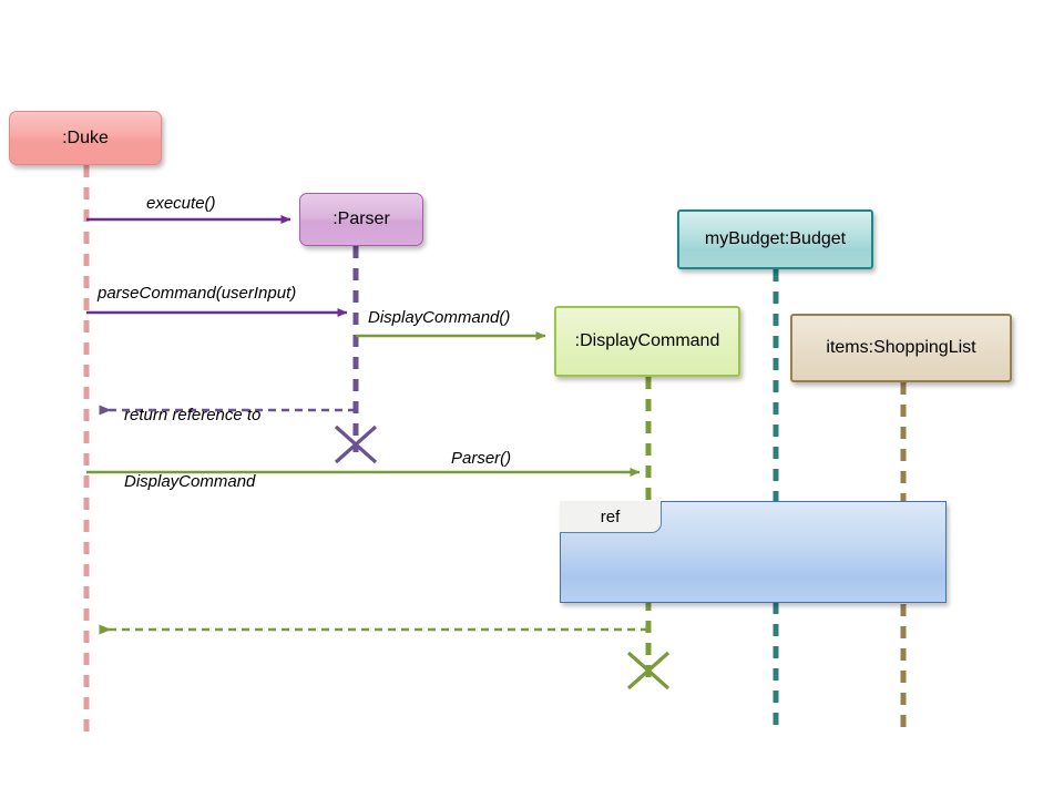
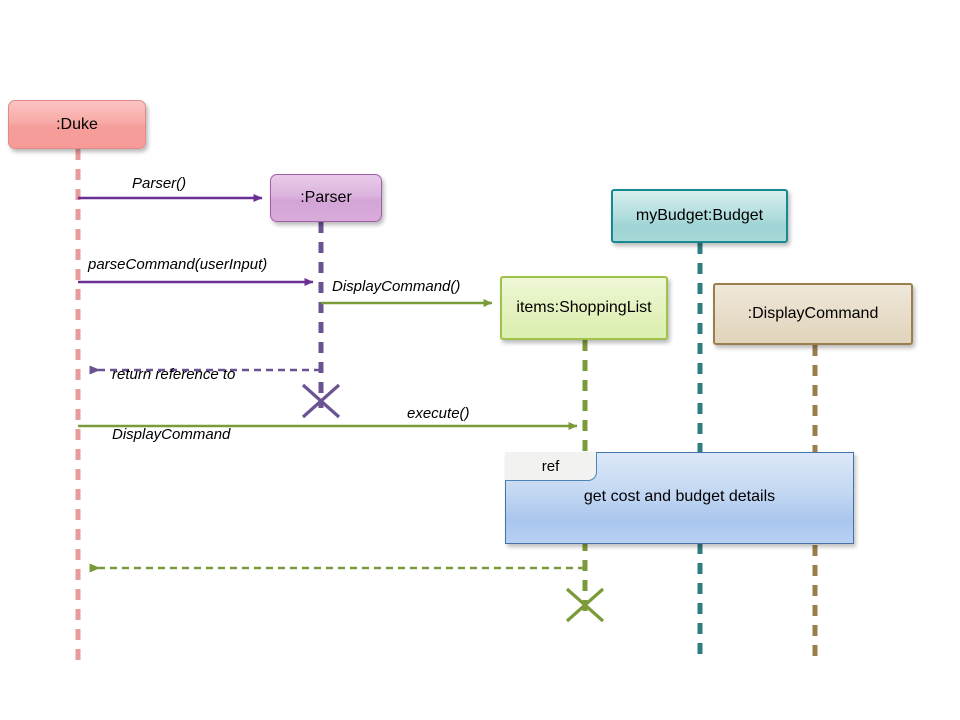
  :Duke
  :Parser
- :DisplayCommand
+ items:ShoppingList
  myBudget:Budget
- items:ShoppingList
+ :DisplayCommand
- execute()
+ Parser()
  parseCommand(userInput)
  DisplayCommand()
  return reference to
  DisplayCommand
- Parser()
+ execute()
  ref
+ get cost and budget details
